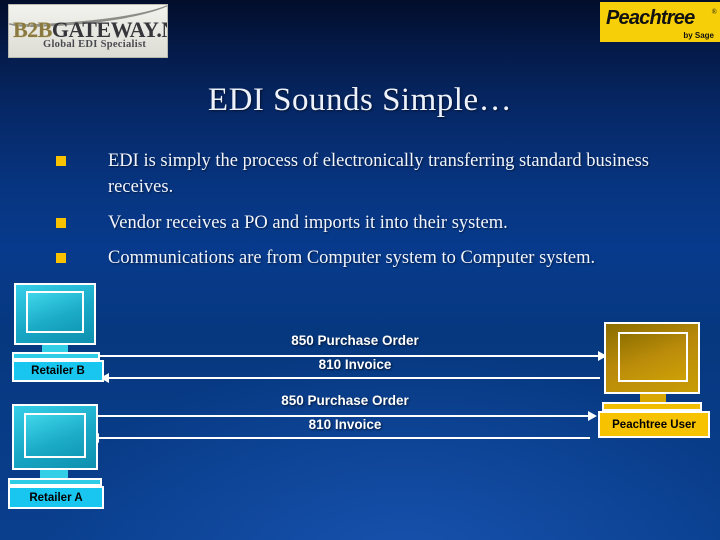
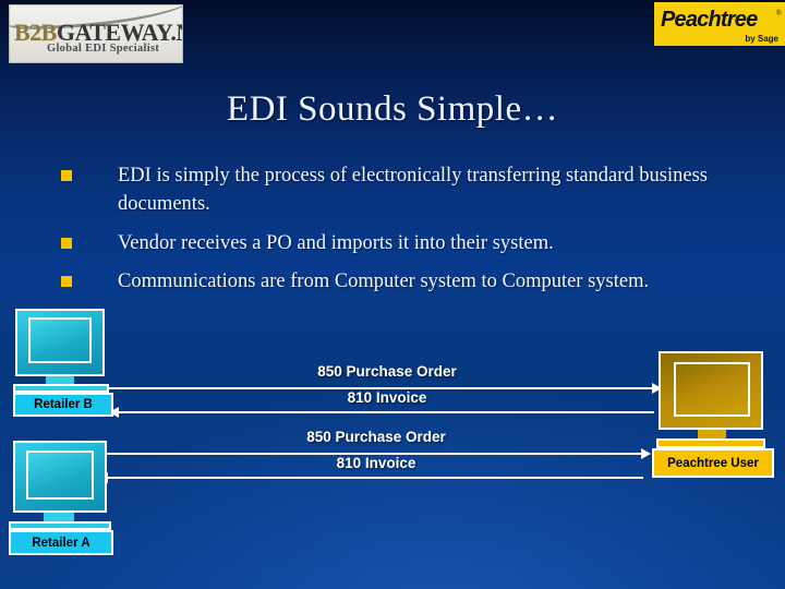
  B2BGATEWAY.
  Global EDI Specialist
  Peachtree
  ®
  by Sage
  EDI Sounds Simple…
- EDI is simply the process of electronically transferring standard business receives.
+ EDI is simply the process of electronically transferring standard business documents.
  Vendor receives a PO and imports it into their system.
  Communications are from Computer system to Computer system.
  850 Purchase Order
  810 Invoice
  850 Purchase Order
  810 Invoice
  Retailer B
  Retailer A
  Peachtree User
